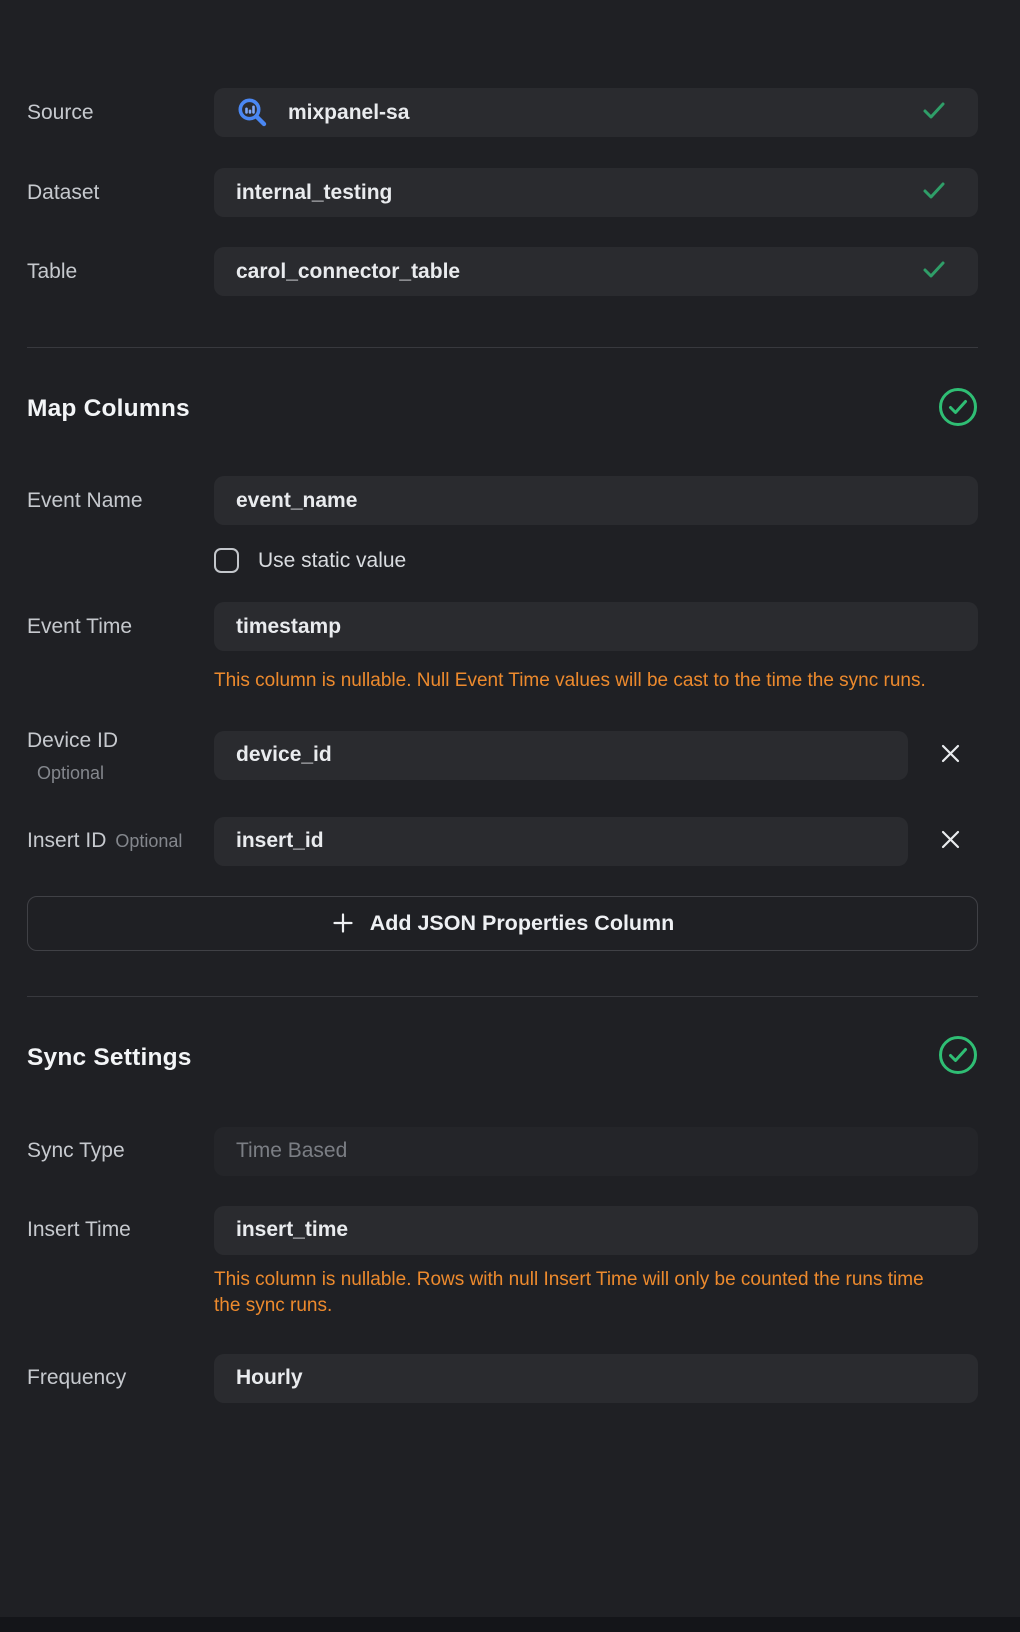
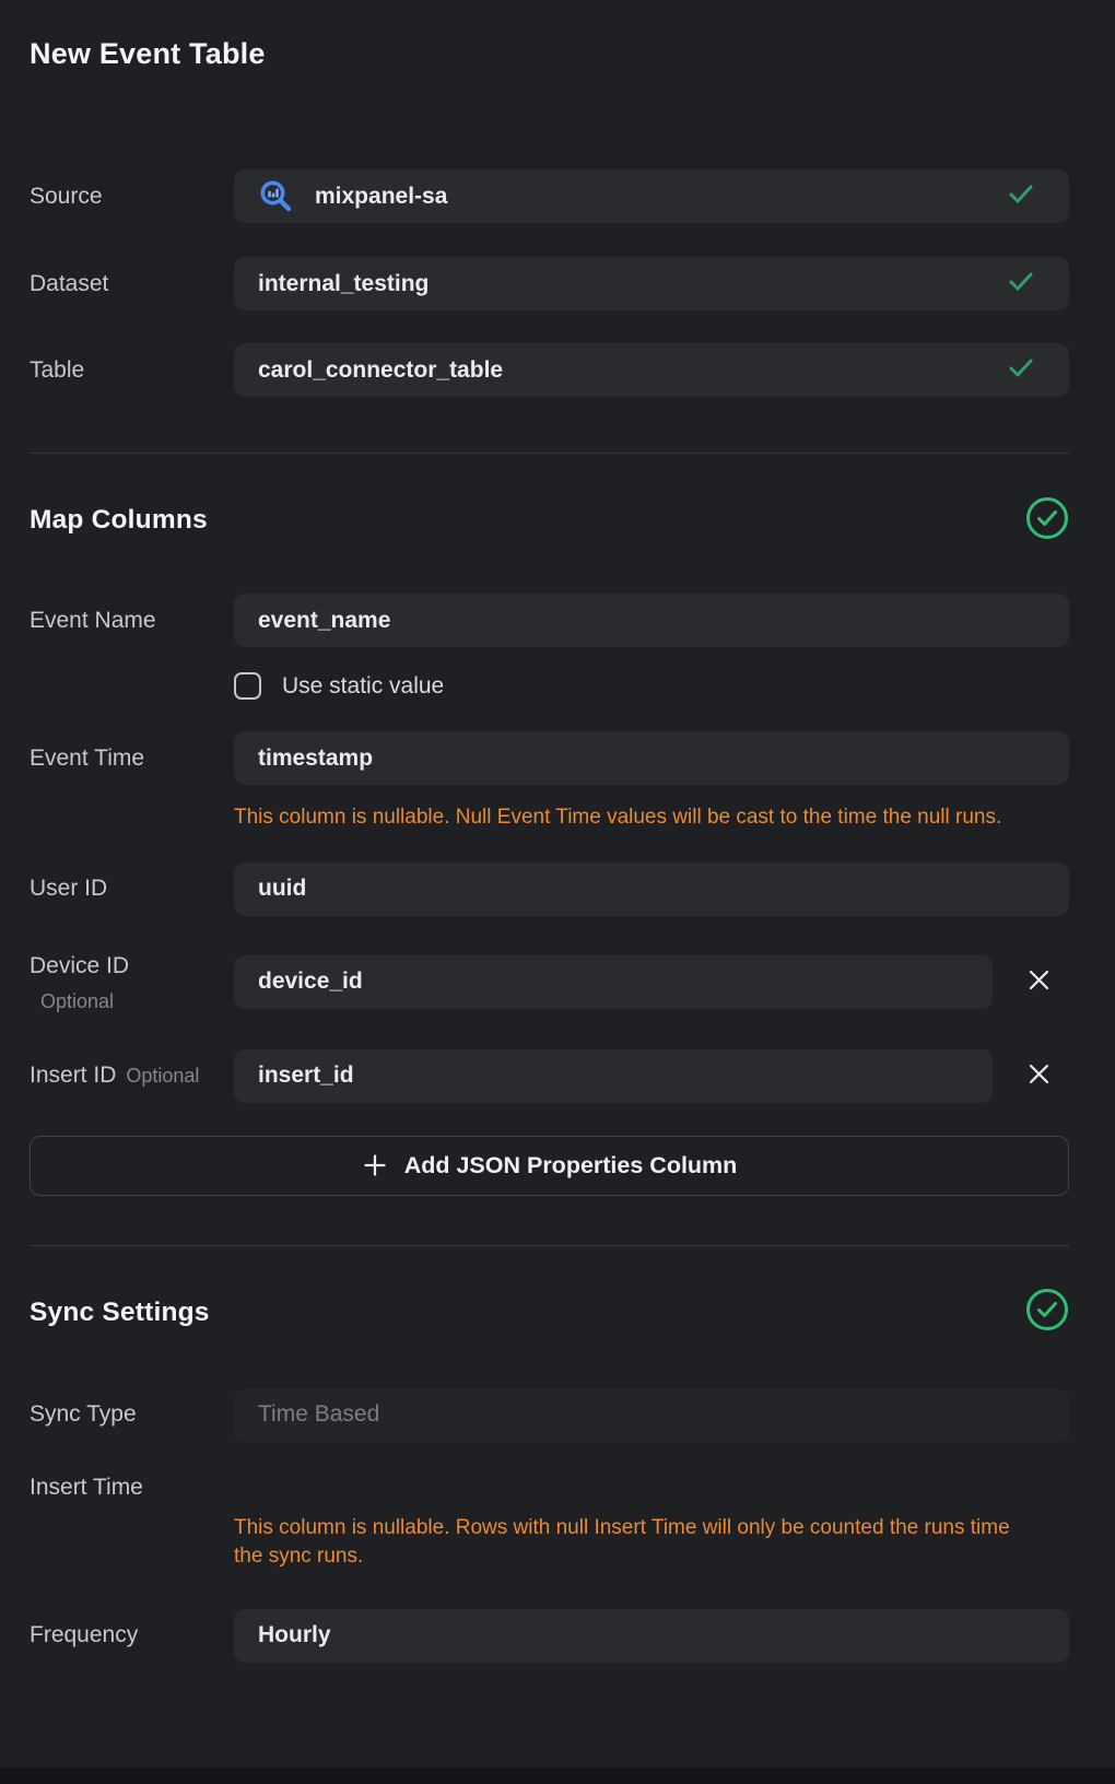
+ New Event Table
  Source
  mixpanel-sa
  Dataset
  internal_testing
  Table
  carol_connector_table
  Map Columns
  Event Name
  event_name
  Use static value
  Event Time
  timestamp
- This column is nullable. Null Event Time values will be cast to the time the sync runs.
+ This column is nullable. Null Event Time values will be cast to the time the null runs.
+ User ID
+ uuid
  Device ID
  Optional
  device_id
  Insert ID Optional
  insert_id
  Add JSON Properties Column
  Sync Settings
  Sync Type
  Time Based
  Insert Time
- insert_time
  This column is nullable. Rows with null Insert Time will only be counted the runs time the sync runs.
  Frequency
  Hourly
